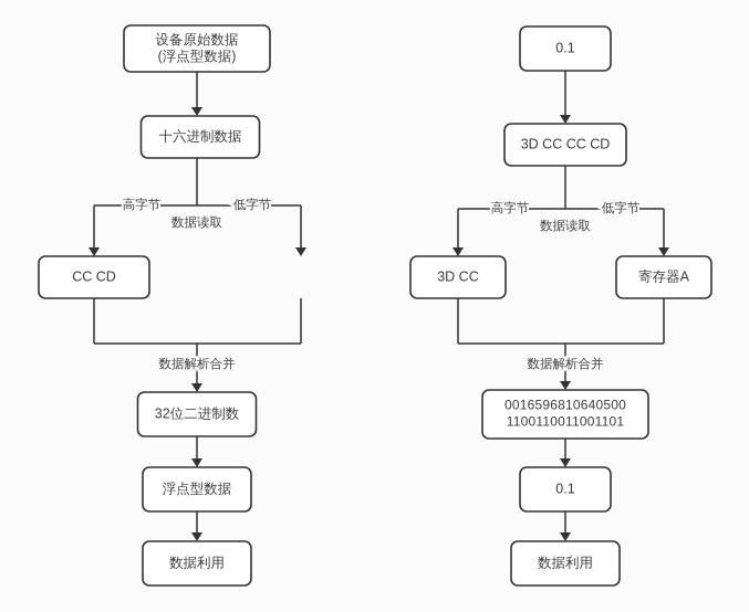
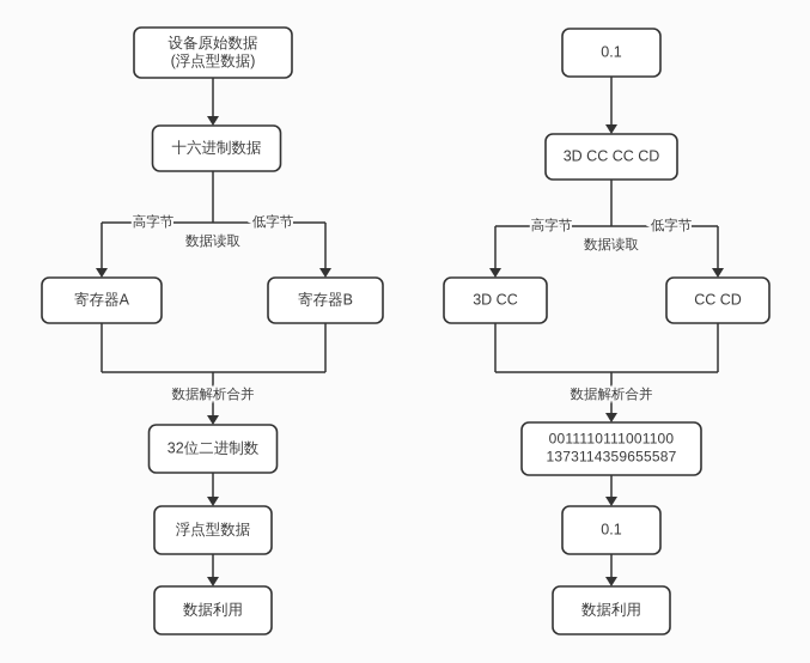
  设备原始数据
  (浮点型数据)
  十六进制数据
- CC CD
+ 寄存器A
+ 寄存器B
  32位二进制数
  浮点型数据
  数据利用
  0.1
  3D CC CC CD
  3D CC
- 寄存器A
+ CC CD
- 0016596810640500
+ 0011110111001100
- 1100110011001101
+ 1373114359655587
  0.1
  数据利用
  高字节
  低字节
  数据读取
  数据解析合并
  高字节
  低字节
  数据读取
  数据解析合并
